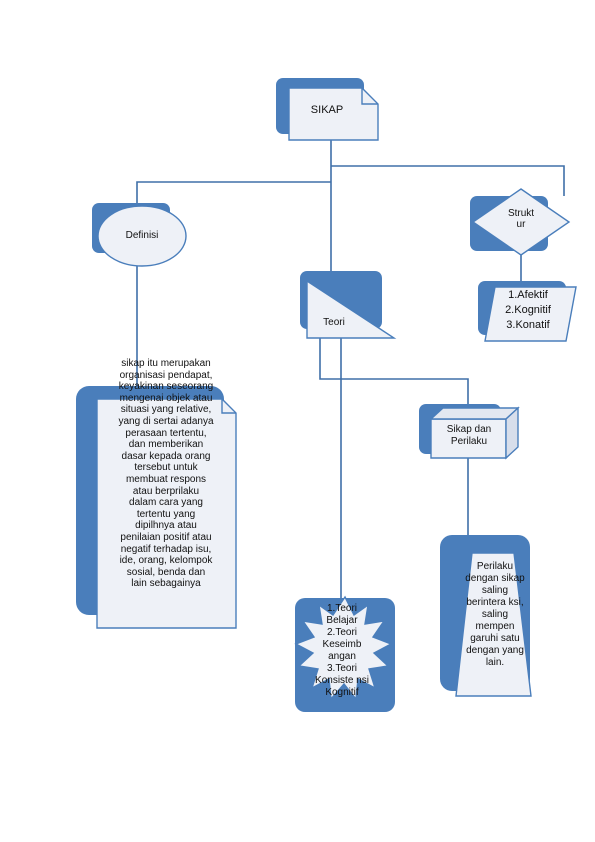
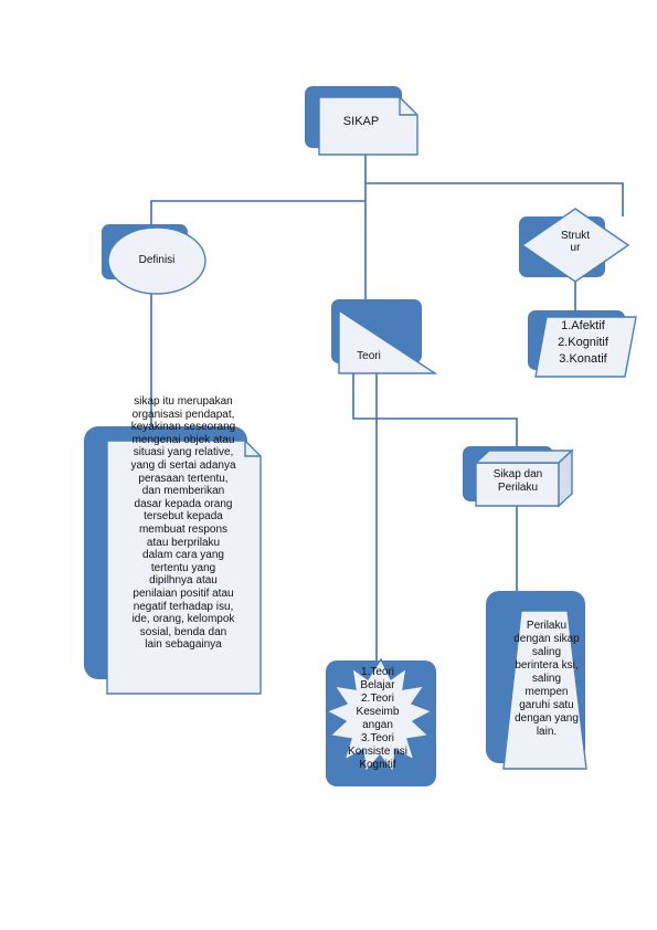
  SIKAP
  Definisi
  Strukt
  ur
  Teori
  1.Afektif
  2.Kognitif
  3.Konatif
  Sikap dan
  Perilaku
- sikap itu merupakan organisasi pendapat, keyakinan seseorang mengenai objek atau situasi yang relative, yang di sertai adanya perasaan tertentu, dan memberikan dasar kepada orang tersebut untuk membuat respons atau berprilaku dalam cara yang tertentu yang dipilhnya atau penilaian positif atau negatif terhadap isu, ide, orang, kelompok sosial, benda dan lain sebagainya
+ sikap itu merupakan organisasi pendapat, keyakinan seseorang mengenai objek atau situasi yang relative, yang di sertai adanya perasaan tertentu, dan memberikan dasar kepada orang tersebut kepada membuat respons atau berprilaku dalam cara yang tertentu yang dipilhnya atau penilaian positif atau negatif terhadap isu, ide, orang, kelompok sosial, benda dan lain sebagainya
  1.Teori Belajar
  2.Teori Keseimb angan
  3.Teori Konsiste nsi Kognitif
  Perilaku dengan sikap saling berintera ksi, saling mempen garuhi satu dengan yang lain.
